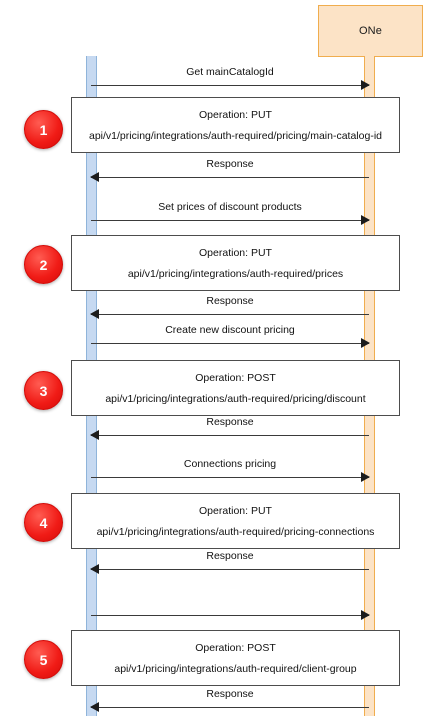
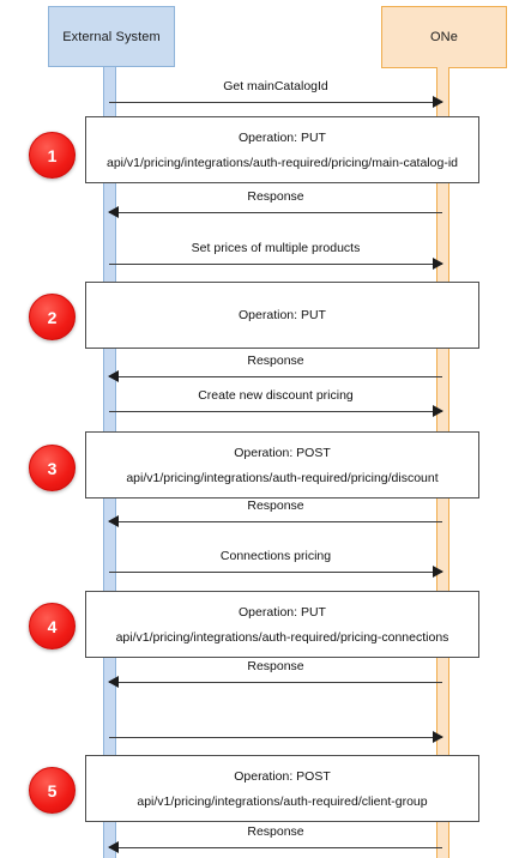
+ External System
  ONe
  Get mainCatalogId
  Response
- Set prices of discount products
+ Set prices of multiple products
  Response
  Create new discount pricing
  Response
  Connections pricing
  Response
  Response
  Operation: PUT
  api/v1/pricing/integrations/auth-required/pricing/main-catalog-id
  1
  Operation: PUT
- api/v1/pricing/integrations/auth-required/prices
  2
  Operation: POST
  api/v1/pricing/integrations/auth-required/pricing/discount
  3
  Operation: PUT
  api/v1/pricing/integrations/auth-required/pricing-connections
  4
  Operation: POST
  api/v1/pricing/integrations/auth-required/client-group
  5
